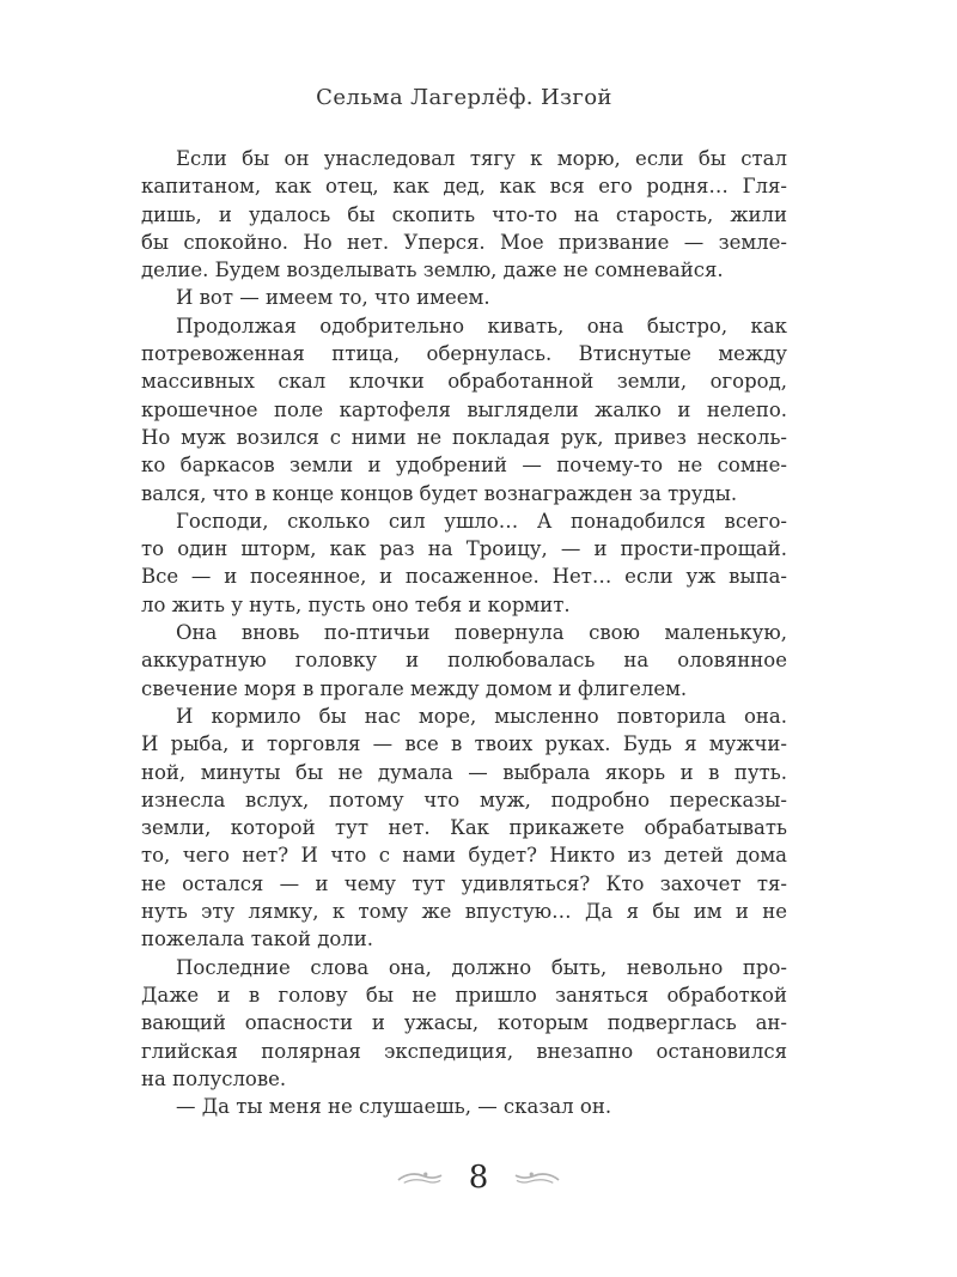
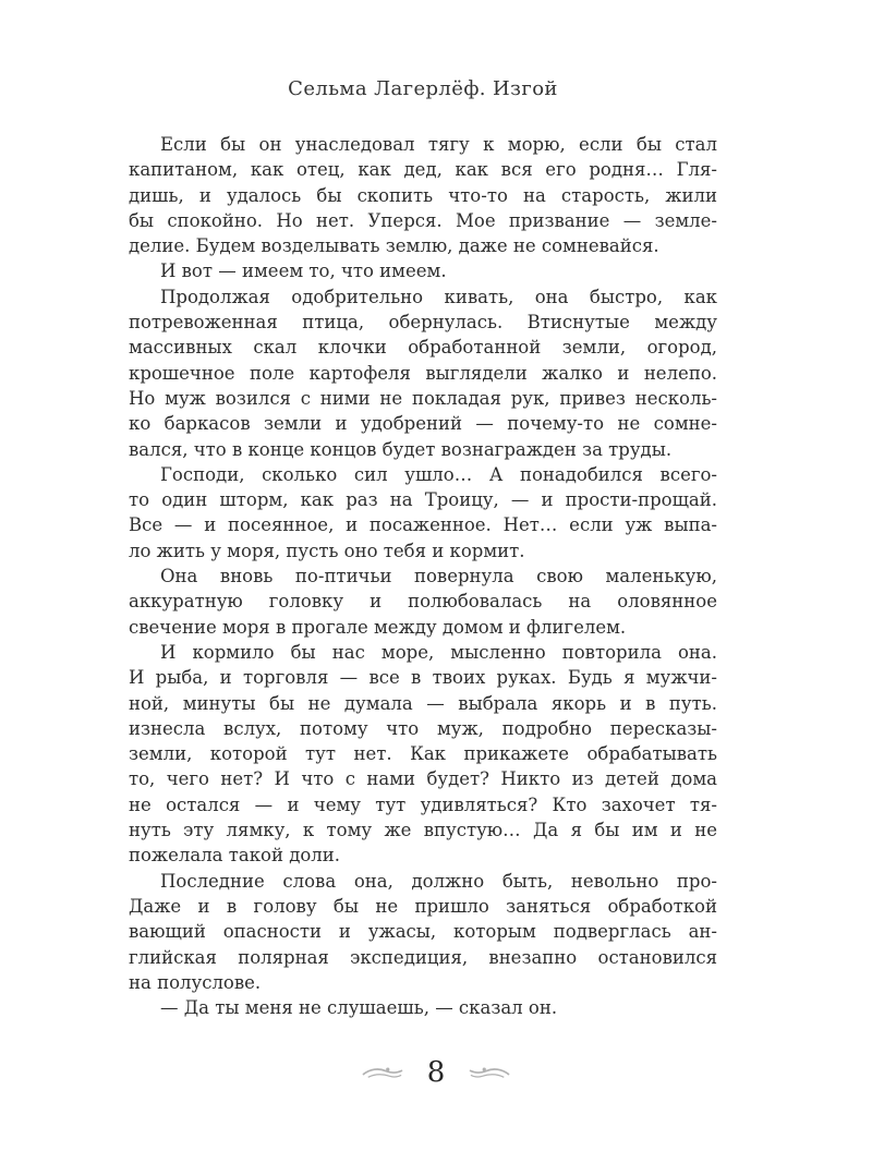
  Сельма Лагерлёф. Изгой
  Если бы он унаследовал тягу к морю, если бы стал
  капитаном, как отец, как дед, как вся его родня… Гля-
  дишь, и удалось бы скопить что-то на старость, жили
  бы спокойно. Но нет. Уперся. Мое призвание — земле-
  делие. Будем возделывать землю, даже не сомневайся.
  И вот — имеем то, что имеем.
  Продолжая одобрительно кивать, она быстро, как
  потревоженная птица, обернулась. Втиснутые между
  массивных скал клочки обработанной земли, огород,
  крошечное поле картофеля выглядели жалко и нелепо.
  Но муж возился с ними не покладая рук, привез несколь-
  ко баркасов земли и удобрений — почему-то не сомне-
  вался, что в конце концов будет вознагражден за труды.
  Господи, сколько сил ушло… А понадобился всего-
  то один шторм, как раз на Троицу, — и прости-прощай.
  Все — и посеянное, и посаженное. Нет… если уж выпа-
- ло жить у нуть, пусть оно тебя и кормит.
+ ло жить у моря, пусть оно тебя и кормит.
  Она вновь по-птичьи повернула свою маленькую,
  аккуратную головку и полюбовалась на оловянное
  свечение моря в прогале между домом и флигелем.
  И кормило бы нас море, мысленно повторила она.
  И рыба, и торговля — все в твоих руках. Будь я мужчи-
  ной, минуты бы не думала — выбрала якорь и в путь.
  изнесла вслух, потому что муж, подробно пересказы-
  земли, которой тут нет. Как прикажете обрабатывать
  то, чего нет? И что с нами будет? Никто из детей дома
  не остался — и чему тут удивляться? Кто захочет тя-
  нуть эту лямку, к тому же впустую… Да я бы им и не
  пожелала такой доли.
  Последние слова она, должно быть, невольно про-
  Даже и в голову бы не пришло заняться обработкой
  вающий опасности и ужасы, которым подверглась ан-
  глийская полярная экспедиция, внезапно остановился
  на полуслове.
  — Да ты меня не слушаешь, — сказал он.
  8
